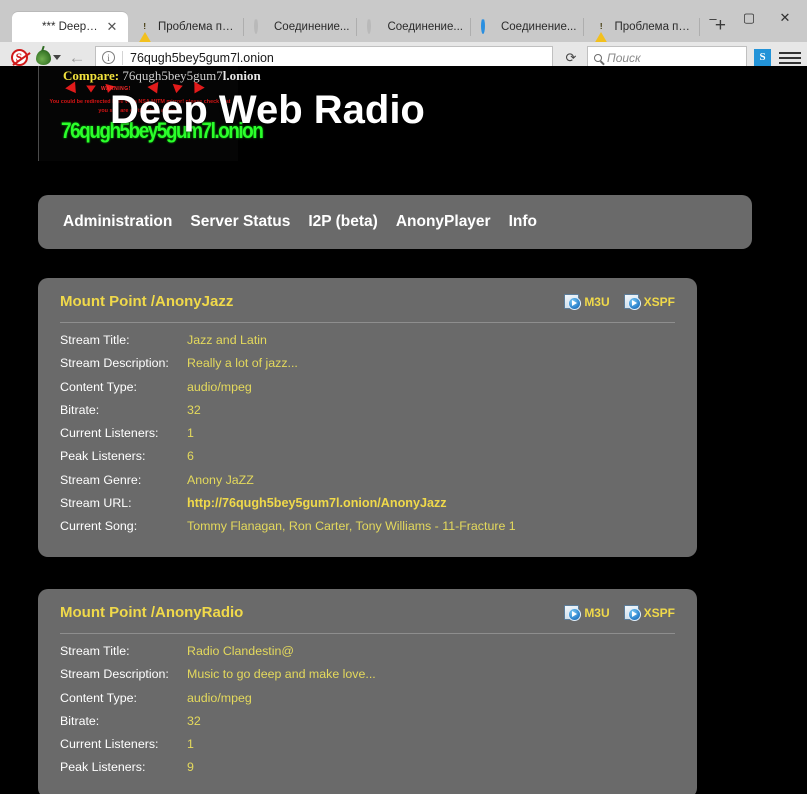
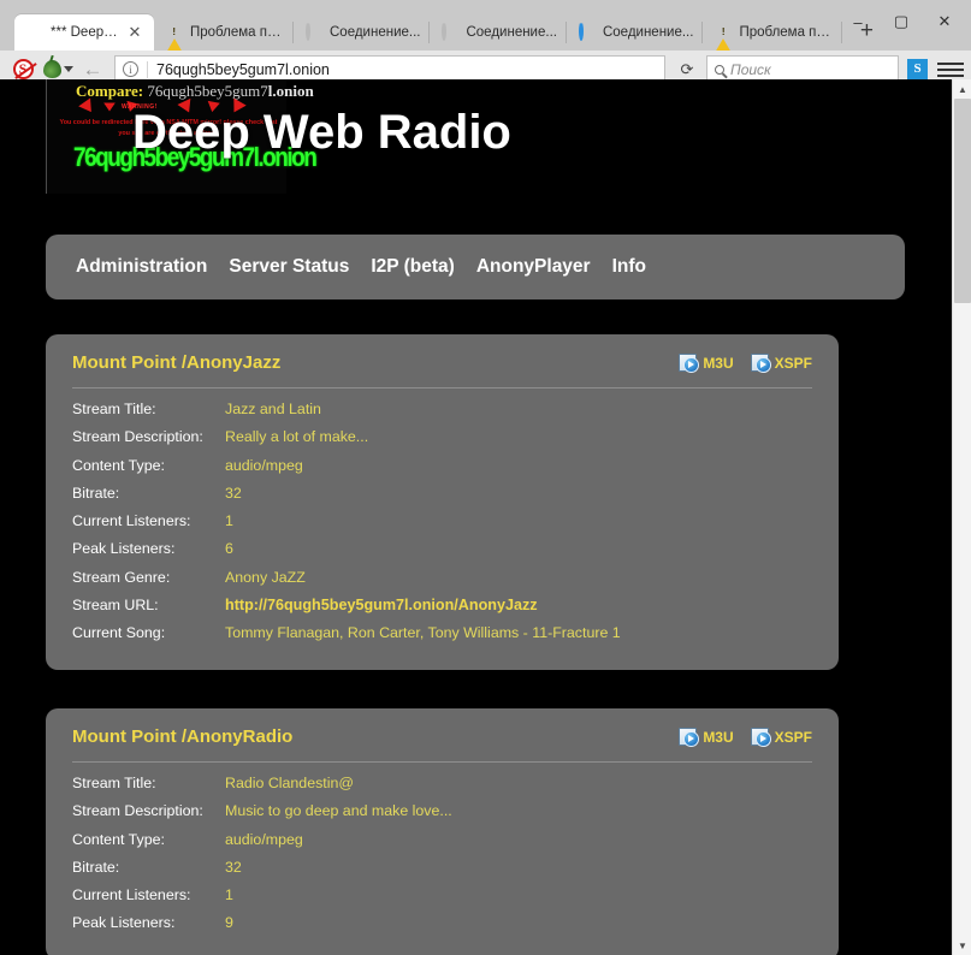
  *** Deep ...
  ✕
  Проблема пр..
  Соединение...
  Соединение...
  Соединение...
  Проблема пр..
  +
  –
  ▢
  ✕
  S
  ←
  i
  76qugh5bey5gum7l.onion
  ⟳
  Поиск
  S
  Compare: 76qugh5bey5gum7l.onion
  76qugh5bey5gum7l.
  Deep Web Radio
  Administration
  Server Status
  I2P (beta)
  AnonyPlayer
  Info
  Mount Point /AnonyJazz
  M3U
  XSPF
  Stream Title:
  Jazz and Latin
  Stream Description:
- Really a lot of jazz...
+ Really a lot of make...
  Content Type:
  audio/mpeg
  Bitrate:
  32
  Current Listeners:
  1
  Peak Listeners:
  6
  Stream Genre:
  Anony JaZZ
  Stream URL:
  http://76qugh5bey5gum7l.onion/AnonyJazz
  Current Song:
  Tommy Flanagan, Ron Carter, Tony Williams - 11-Fracture 1
  Mount Point /AnonyRadio
  M3U
  XSPF
  Stream Title:
  Radio Clandestin@
  Stream Description:
  Music to go deep and make love...
  Content Type:
  audio/mpeg
  Bitrate:
  32
  Current Listeners:
  1
  Peak Listeners:
  9
+ ▲
+ ▼
